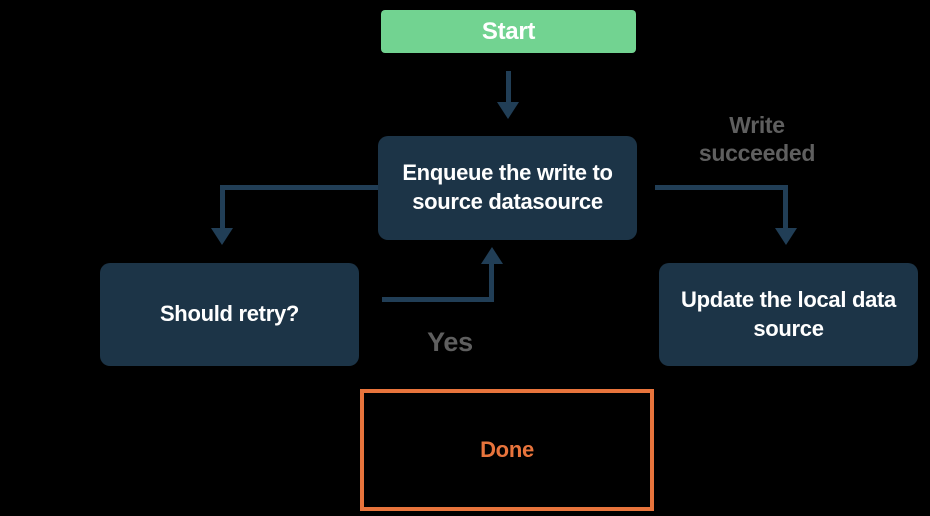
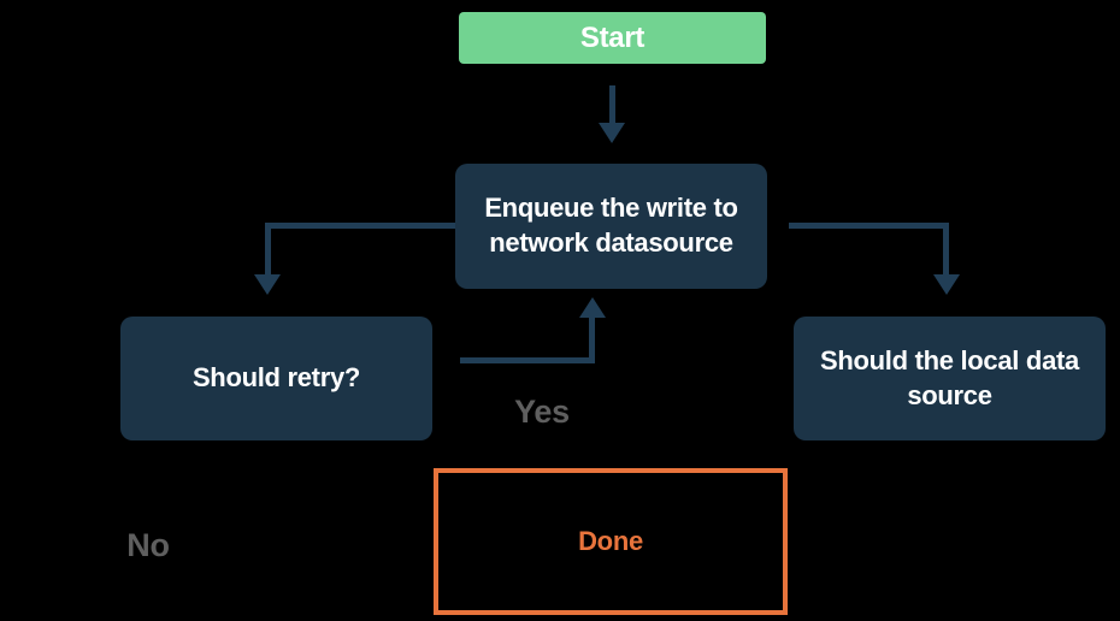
  Start
- Enqueue the write to source datasource
+ Enqueue the write to network datasource
  Should retry?
- Update the local data source
+ Should the local data source
  Done
- Write succeeded
  Yes
+ No
